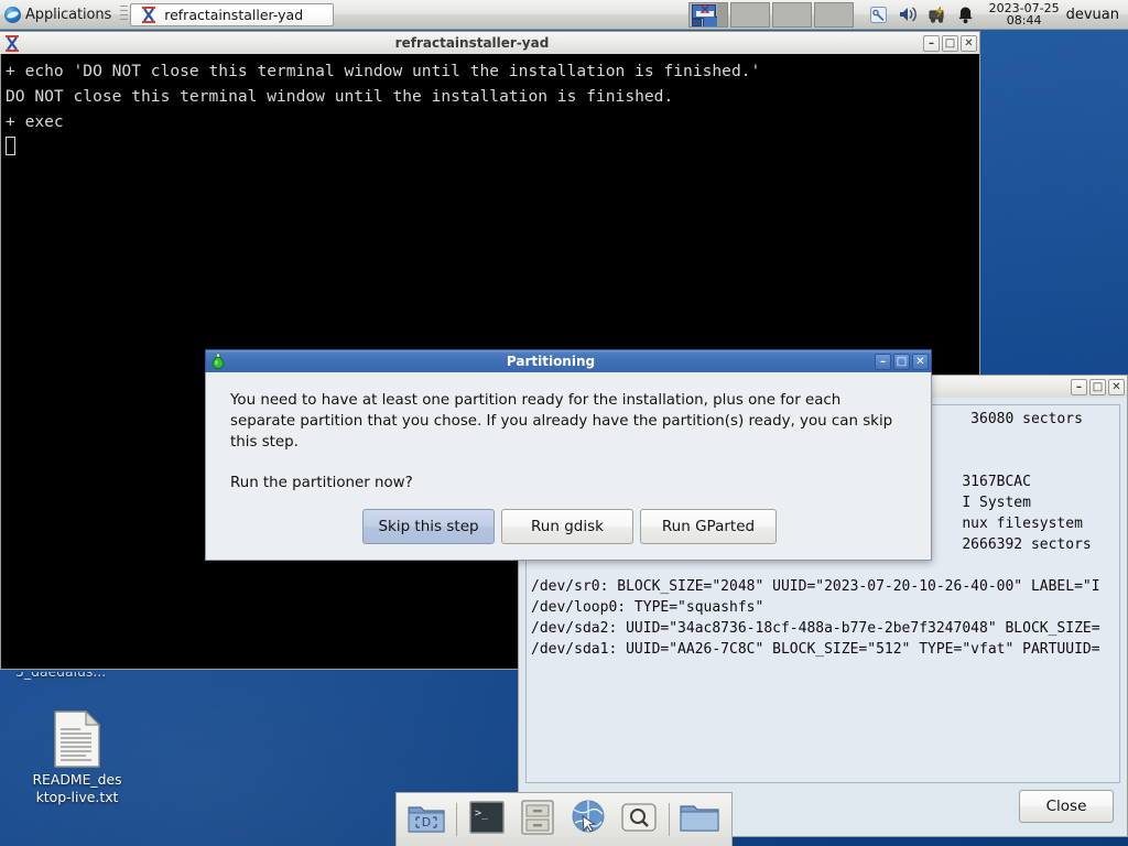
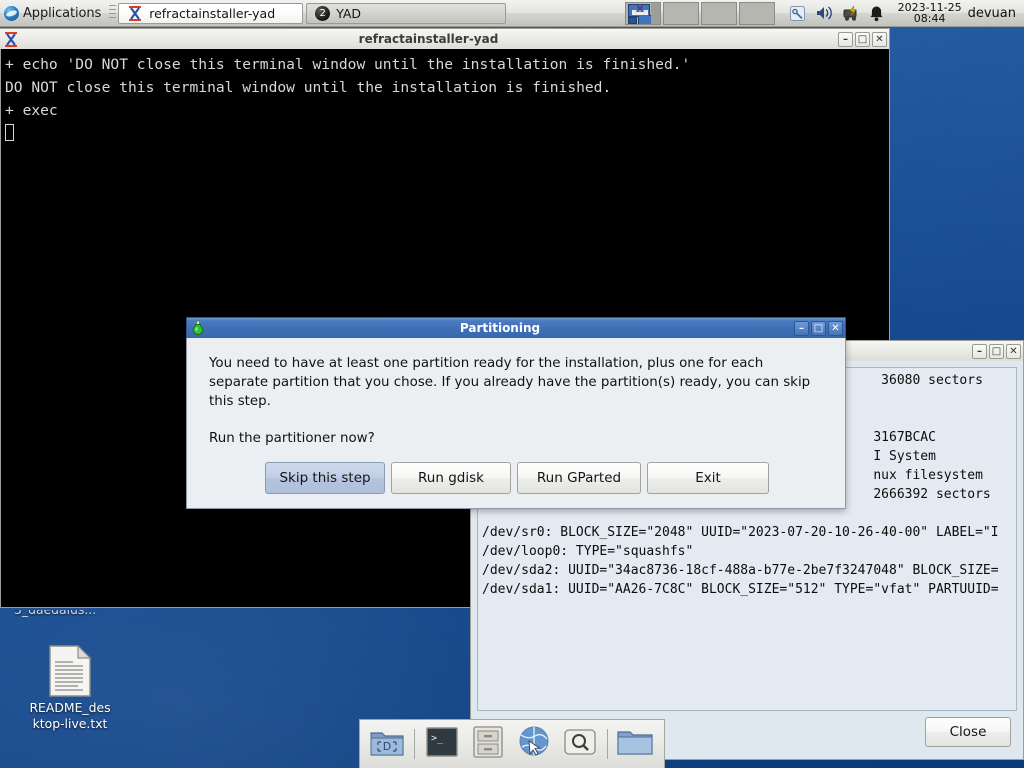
  README_des
  ktop-live.txt
  refractainstaller-yad
  –
  □
  ✕
  + echo 'DO NOT close this terminal window until the installation is finished.' DO NOT close this terminal window until the installation is finished. + exec
  –
  □
  ✕
  36080 sectors 3167BCAC I System nux filesystem 2666392 sectors /dev/sr0: BLOCK_SIZE="2048" UUID="2023-07-20-10-26-40-00" LABEL="I /dev/loop0: TYPE="squashfs" /dev/sda2: UUID="34ac8736-18cf-488a-b77e-2be7f3247048" BLOCK_SIZE= /dev/sda1: UUID="AA26-7C8C" BLOCK_SIZE="512" TYPE="vfat" PARTUUID=
  Close
  D
  >_
  Partitioning
  –
  □
  ✕
  You need to have at least one partition ready for the installation, plus one for each separate partition that you chose. If you already have the partition(s) ready, you can skip this step.
  Run the partitioner now?
  Skip this step
  Run gdisk
  Run GParted
+ Exit
  Applications
  refractainstaller-yad
+ 2
+ YAD
- 2023-07-25
+ 2023-11-25
  08:44
  devuan
